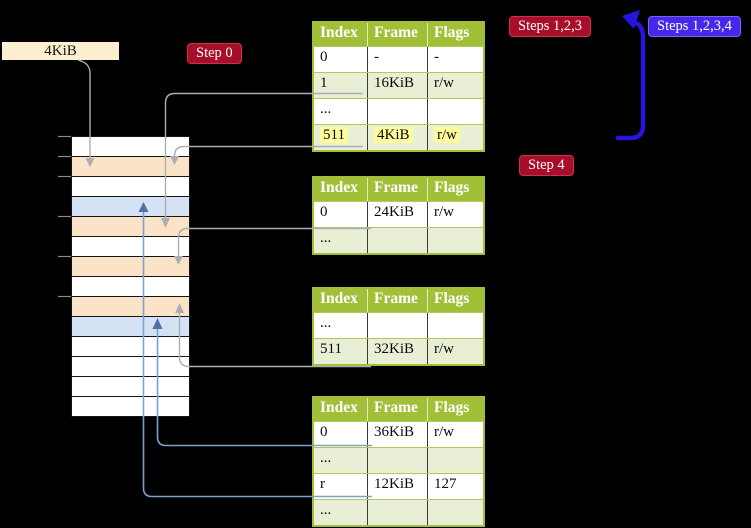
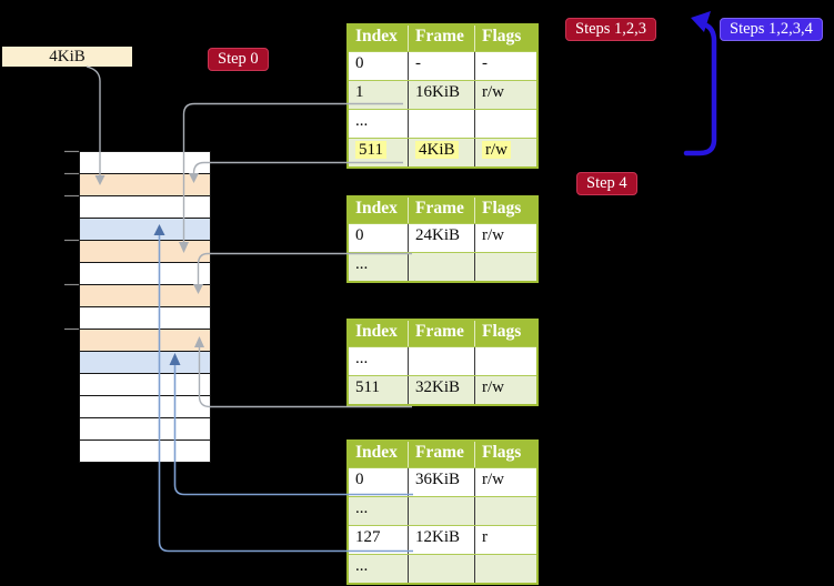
  4KiB
  Step 0
  Steps 1,2,3
  Steps 1,2,3,4
  Step 4
  Index
  Frame
  Flags
  0
  -
  -
  1
  16KiB
  r/w
  ...
  511
  4KiB
  r/w
  Index
  Frame
  Flags
  0
  24KiB
  r/w
  ...
  Index
  Frame
  Flags
  ...
  511
  32KiB
  r/w
  Index
  Frame
  Flags
  0
  36KiB
  r/w
  ...
- r
+ 127
  12KiB
- 127
+ r
  ...
